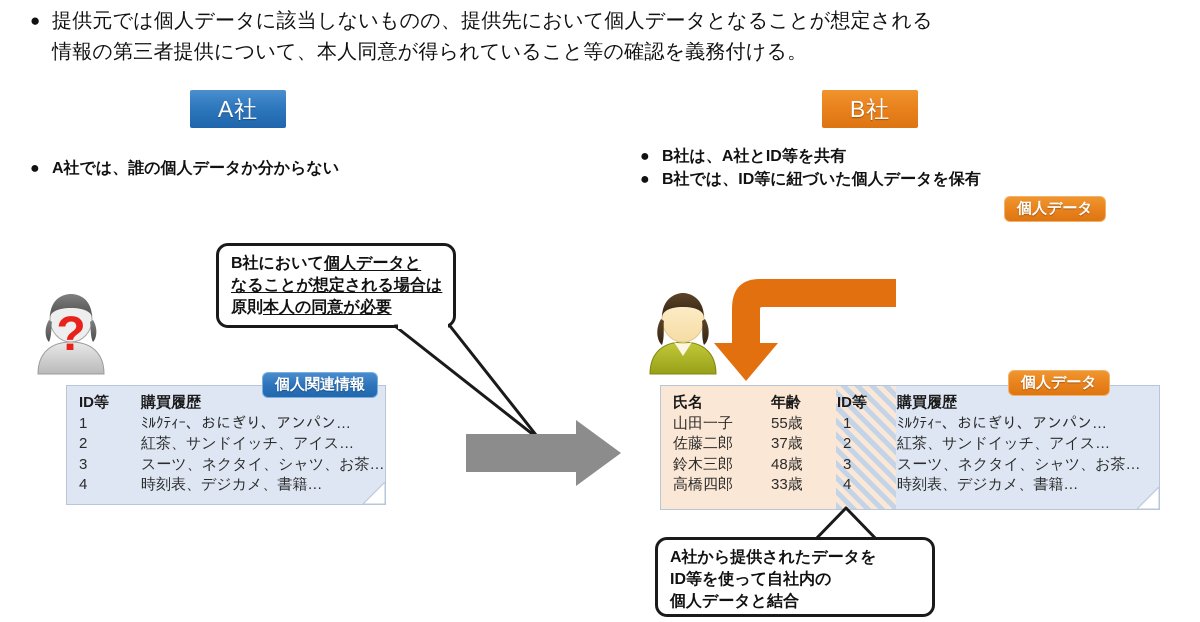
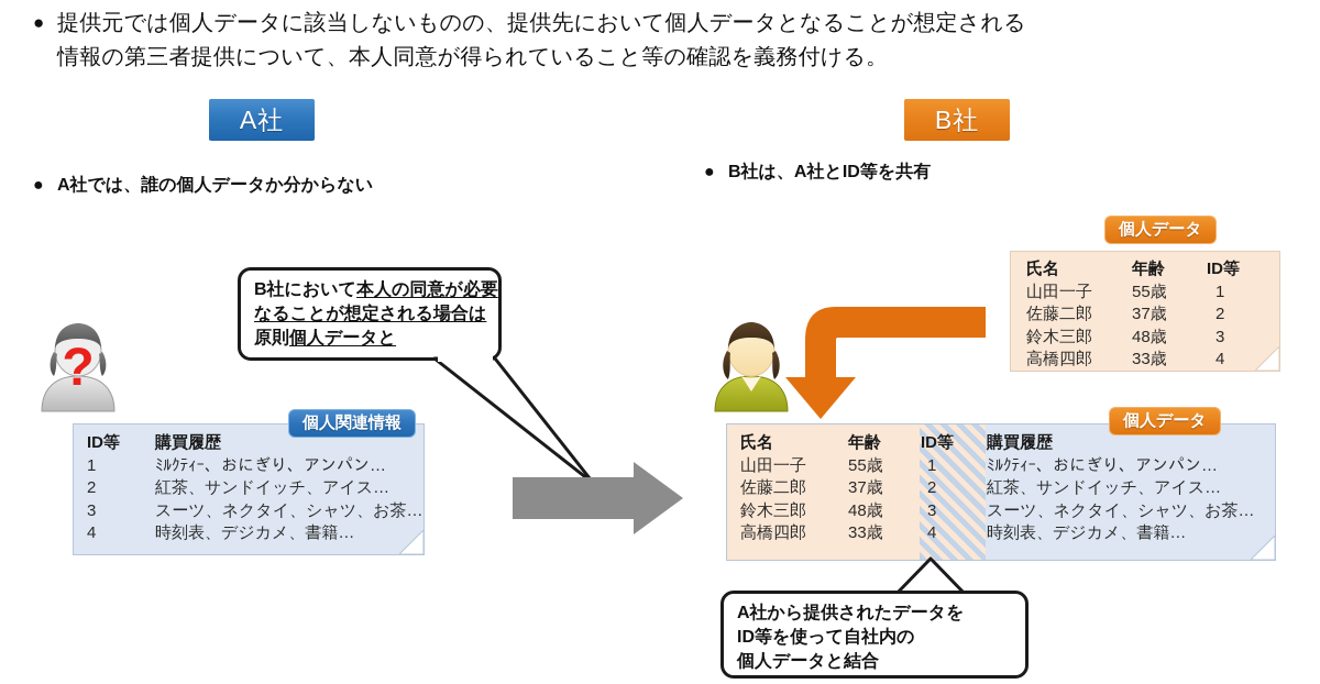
  ●
  提供元では個人データに該当しないものの、提供先において個人データとなることが想定される
  情報の第三者提供について、本人同意が得られていること等の確認を義務付ける。
  A社
  B社
  ● A社では、誰の個人データか分からない
  ● B社は、A社とID等を共有
- ● B社では、ID等に紐づいた個人データを保有
  ?
- B社において個人データと
+ B社において本人の同意が必要
  なることが想定される場合は
- 原則本人の同意が必要
+ 原則個人データと
  ID等	購買履歴
  1	ﾐﾙｸﾃｨｰ、おにぎり、アンパン…
  2	紅茶、サンドイッチ、アイス…
  3	スーツ、ネクタイ、シャツ、お茶…
  4	時刻表、デジカメ、書籍…
  個人関連情報
+ 氏名	年齢	ID等
+ 山田一子	55歳	1
+ 佐藤二郎	37歳	2
+ 鈴木三郎	48歳	3
+ 高橋四郎	33歳	4
  個人データ
  氏名	年齢	ID等	購買履歴
  山田一子	55歳	1	ﾐﾙｸﾃｨｰ、おにぎり、アンパン…
  佐藤二郎	37歳	2	紅茶、サンドイッチ、アイス…
  鈴木三郎	48歳	3	スーツ、ネクタイ、シャツ、お茶…
  高橋四郎	33歳	4	時刻表、デジカメ、書籍…
  個人データ
  A社から提供されたデータを
  ID等を使って自社内の
  個人データと結合
